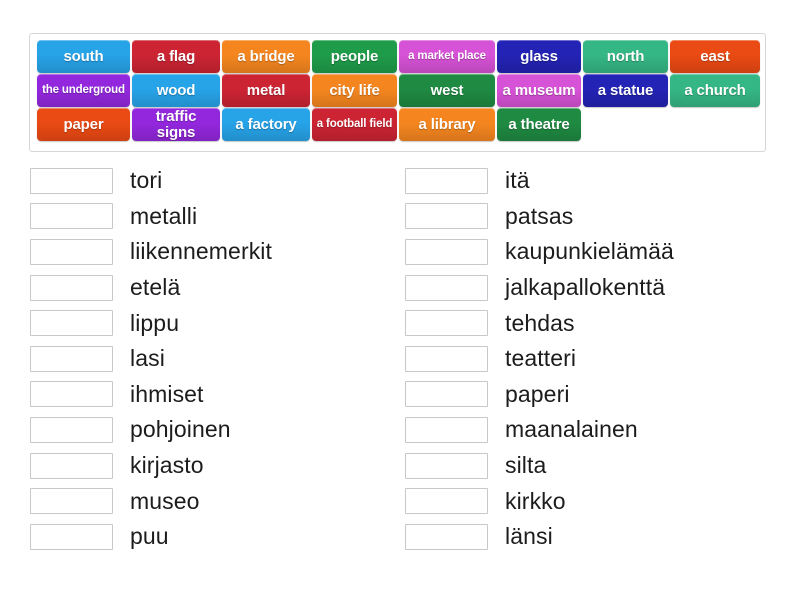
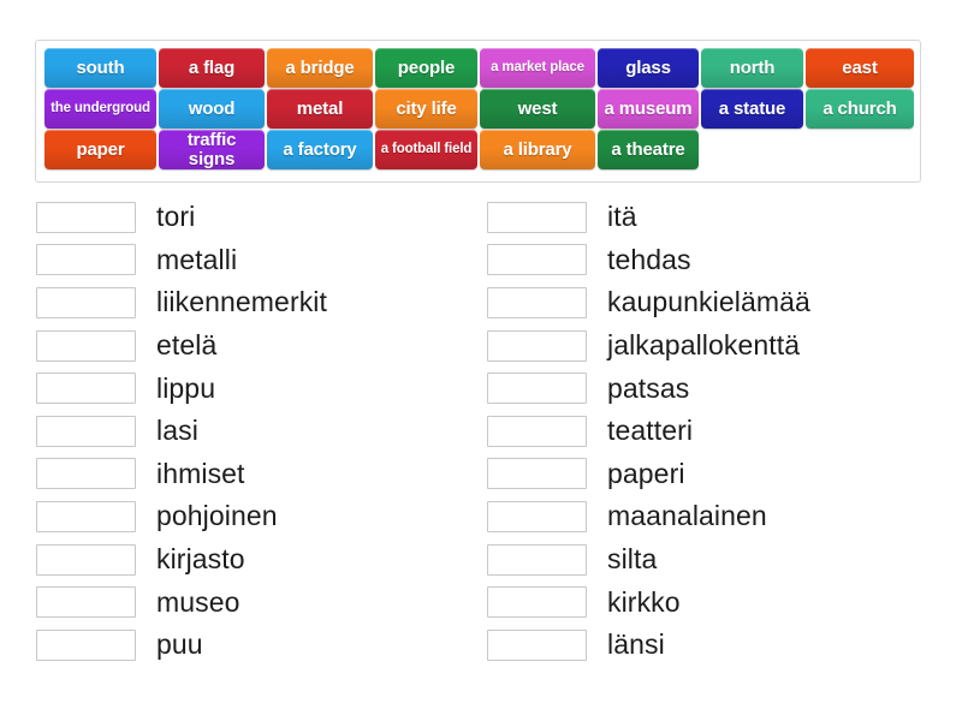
  south
  a flag
  a bridge
  people
  a market place
  glass
  north
  east
  the undergroud
  wood
  metal
  city life
  west
  a museum
  a statue
  a church
  paper
  traffic signs
  a factory
  a football field
  a library
  a theatre
  tori
  metalli
  liikennemerkit
  etelä
  lippu
  lasi
  ihmiset
  pohjoinen
  kirjasto
  museo
  puu
  itä
- patsas
+ tehdas
  kaupunkielämää
  jalkapallokenttä
- tehdas
+ patsas
  teatteri
  paperi
  maanalainen
  silta
  kirkko
  länsi
